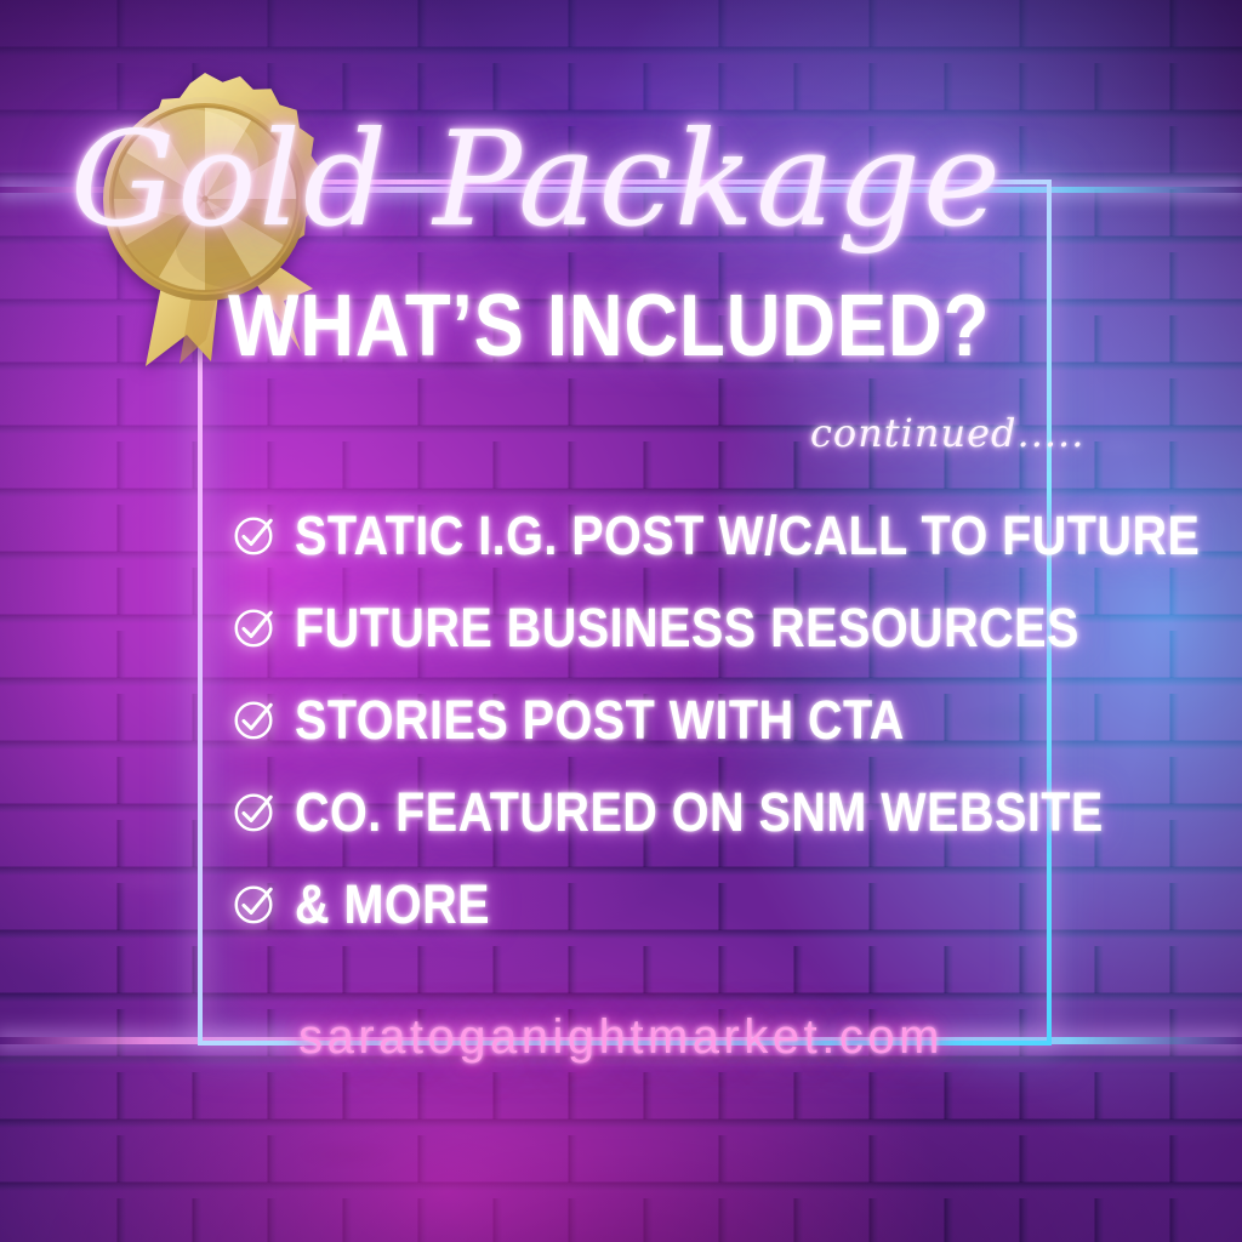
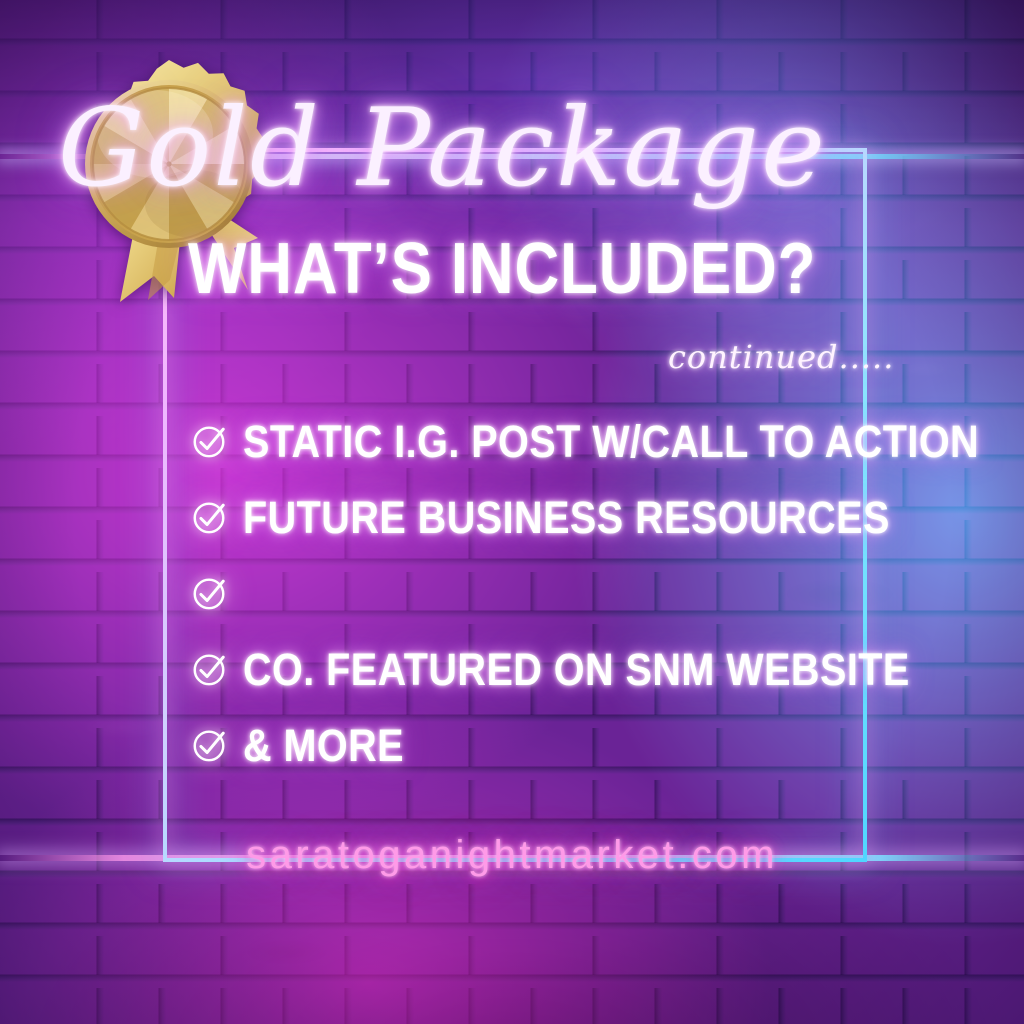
  Gold Package
  WHAT’S INCLUDED?
  continued.....
- STATIC I.G. POST W/CALL TO FUTURE
+ STATIC I.G. POST W/CALL TO ACTION
  FUTURE BUSINESS RESOURCES
- STORIES POST WITH CTA
  CO. FEATURED ON SNM WEBSITE
  & MORE
  saratoganightmarket.com
